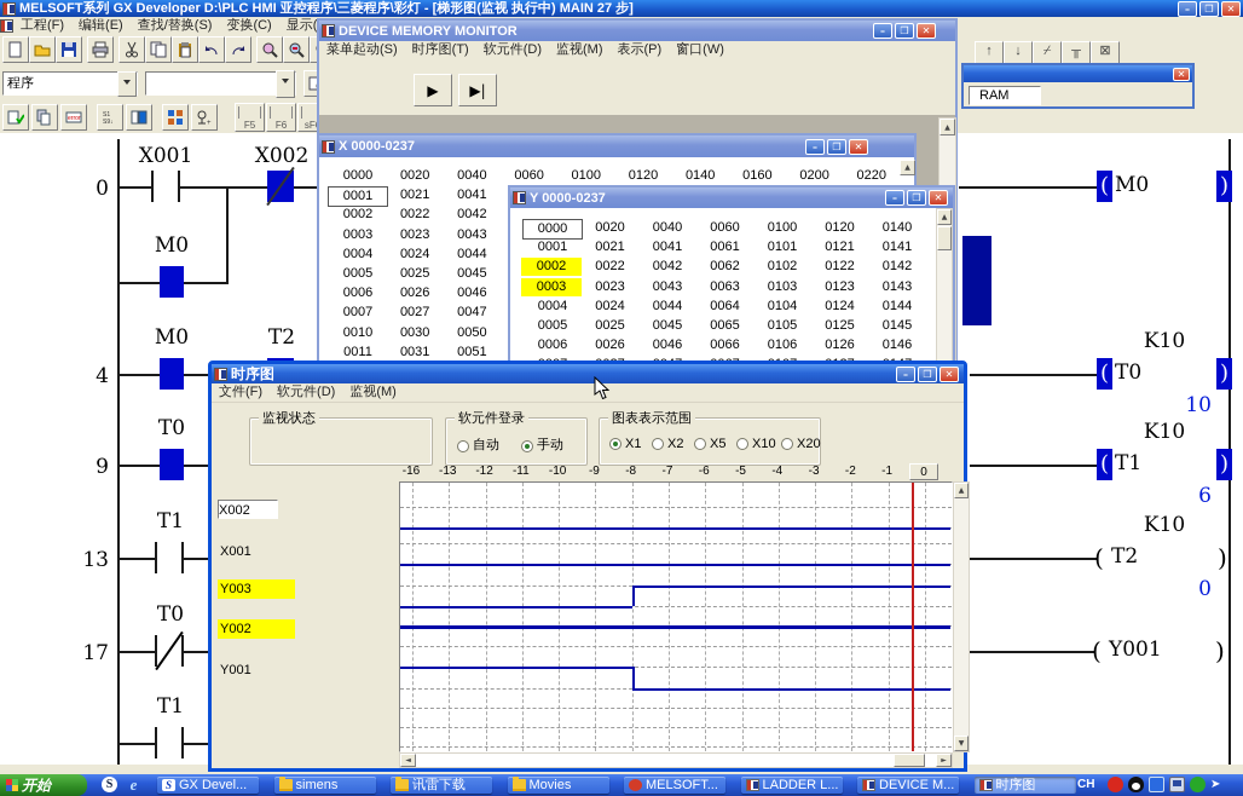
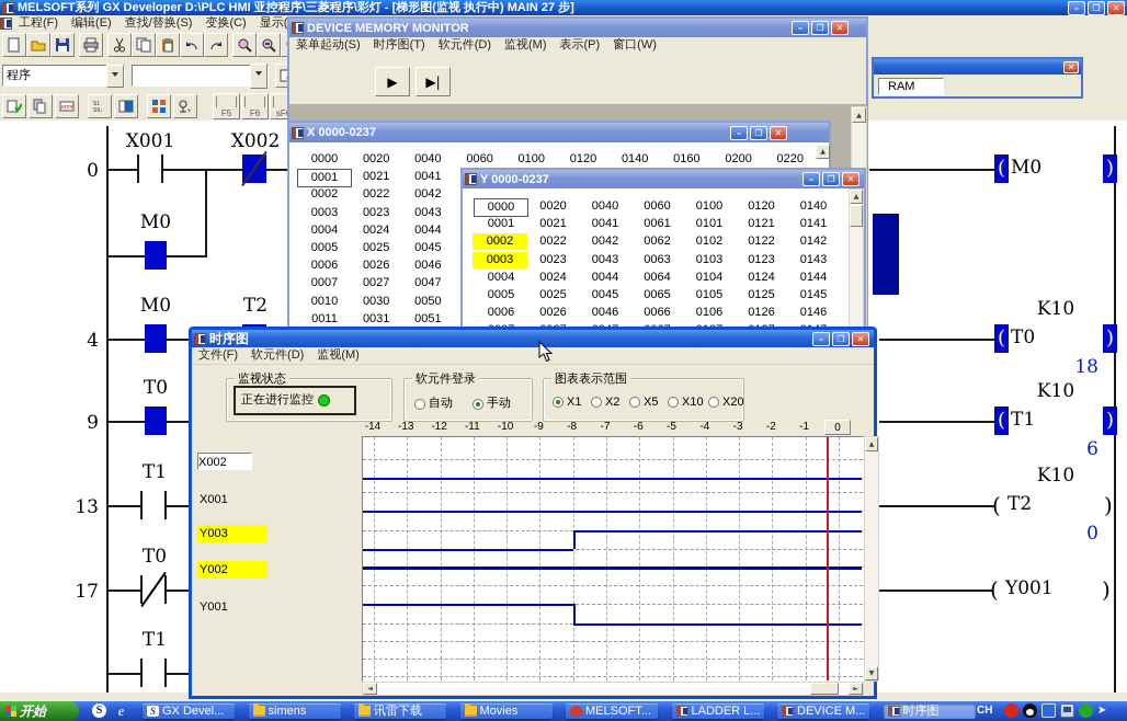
  MELSOFT系列 GX Developer D:\PLC HMI 亚控程序\三菱程序\彩灯 - [梯形图(监视 执行中) MAIN 27 步]
  –
  ❒
  ✕
  工程(F)
  编辑(E)
  查找/替换(S)
  变换(C)
- ↑
- ↓
- ⌿
- ╥
- ⊠
  程序
  F5
  F6
  0
  X001
  X002
  M0
  (
  M0
  )
  4
  M0
  T2
  K10
  (
  T0
  )
- 10
+ 18
  9
  T0
  K10
  (
  T1
  )
  6
  13
  T1
  K10
  (
  T2
  )
  0
  17
  T0
  (
  Y001
  )
  T1
  DEVICE MEMORY MONITOR
  –
  ❒
  ✕
  菜单起动(S)
  时序图(T)
  软元件(D)
  监视(M)
  表示(P)
  窗口(W)
  ▶
  ▶|
  X 0000-0237
  –
  ❒
  ✕
  0000
  0001
  0002
  0003
  0004
  0005
  0006
  0007
  0010
  0011
  0020
  0021
  0022
  0023
  0024
  0025
  0026
  0027
  0030
  0031
  0040
  0041
  0042
  0043
  0044
  0045
  0046
  0047
  0050
  0051
  0060
  0100
  0120
  0140
  0160
  0200
  0220
  Y 0000-0237
  –
  ❒
  ✕
  0000
  0001
  0002
  0003
  0004
  0005
  0006
  0020
  0021
  0022
  0023
  0024
  0025
  0026
  0040
  0041
  0042
  0043
  0044
  0045
  0046
  0060
  0061
  0062
  0063
  0064
  0065
  0066
  0100
  0101
  0102
  0103
  0104
  0105
  0106
  0120
  0121
  0122
  0123
  0124
  0125
  0126
  0140
  0141
  0142
  0143
  0144
  0145
  0146
  ✕
  RAM
  时序图
  –
  ❒
  ✕
  文件(F)
  软元件(D)
  监视(M)
  监视状态
+ 正在进行监控
  软元件登录
  自动
  手动
  图表表示范围
  X1
  X2
  X5
  X10
  X20
- -16
+ -14
  -13
  -12
  -11
  -10
  -9
  -8
  -7
  -6
  -5
  -4
  -3
  -2
  -1
  0
  X002
  X001
  Y003
  Y002
  Y001
  开始
  S
  e
  S
  GX Devel...
  simens
  讯雷下载
  Movies
  MELSOFT...
  LADDER L...
  DEVICE M...
  时序图
  CH
  ➤
